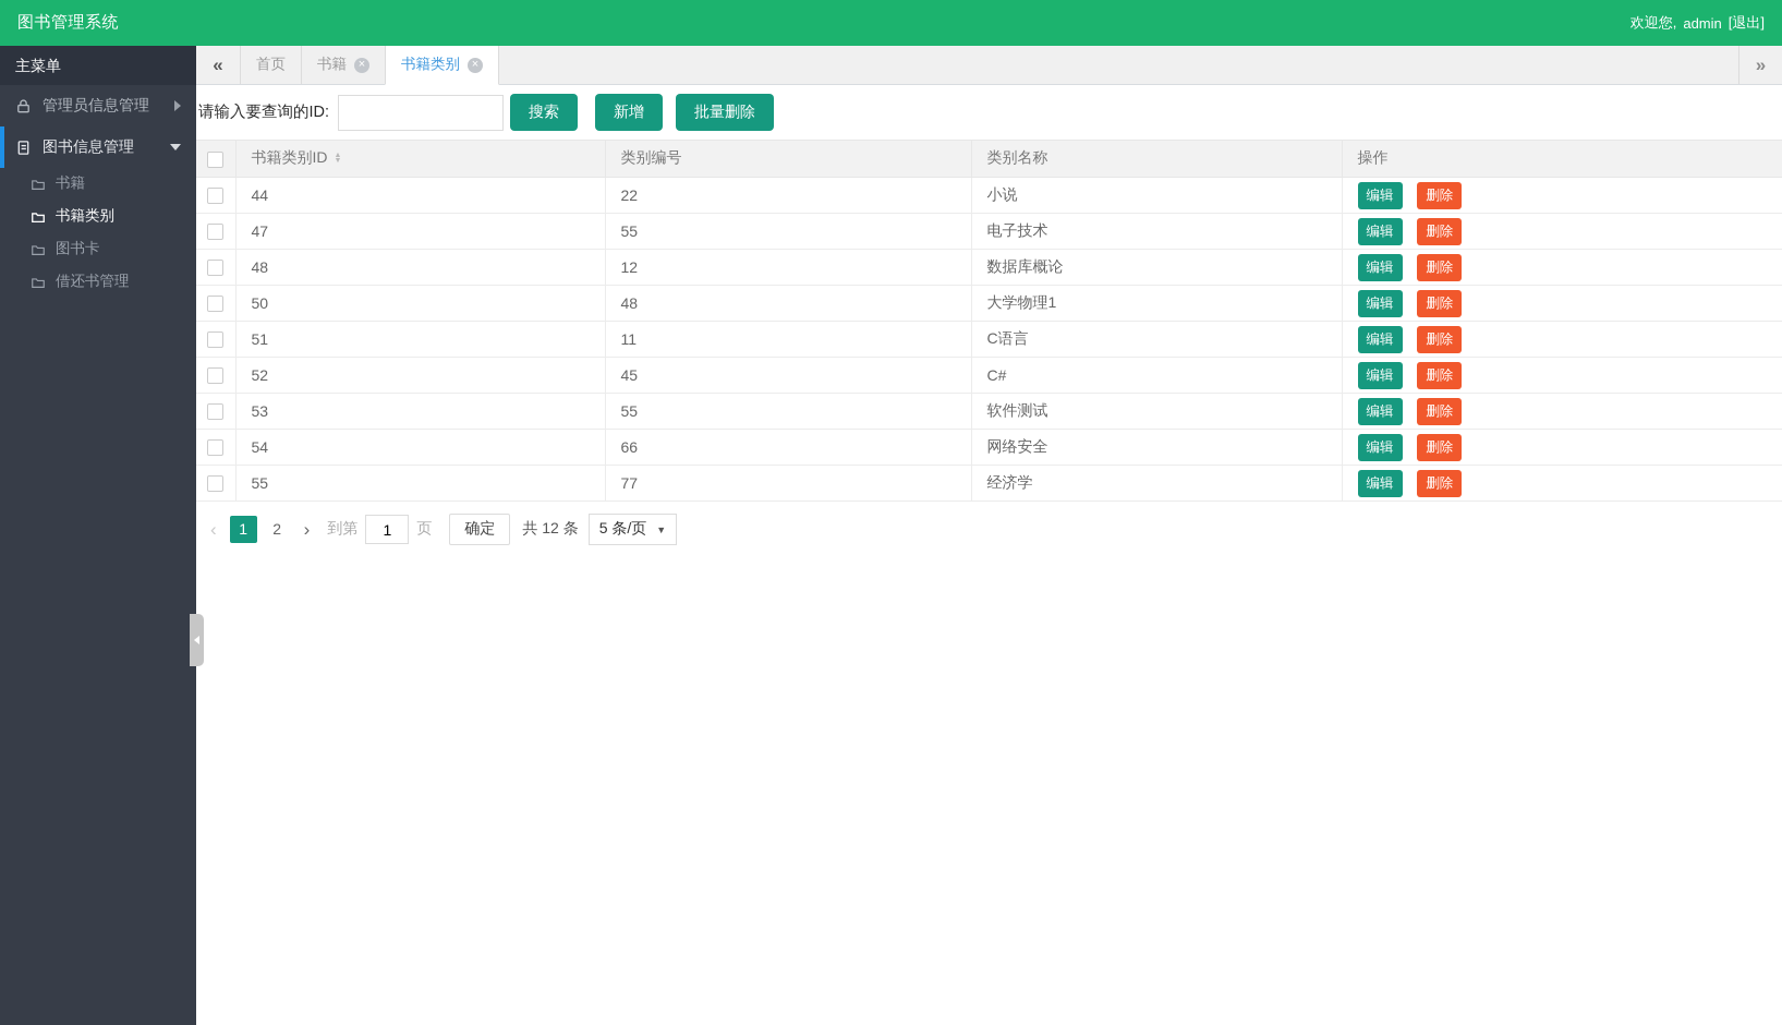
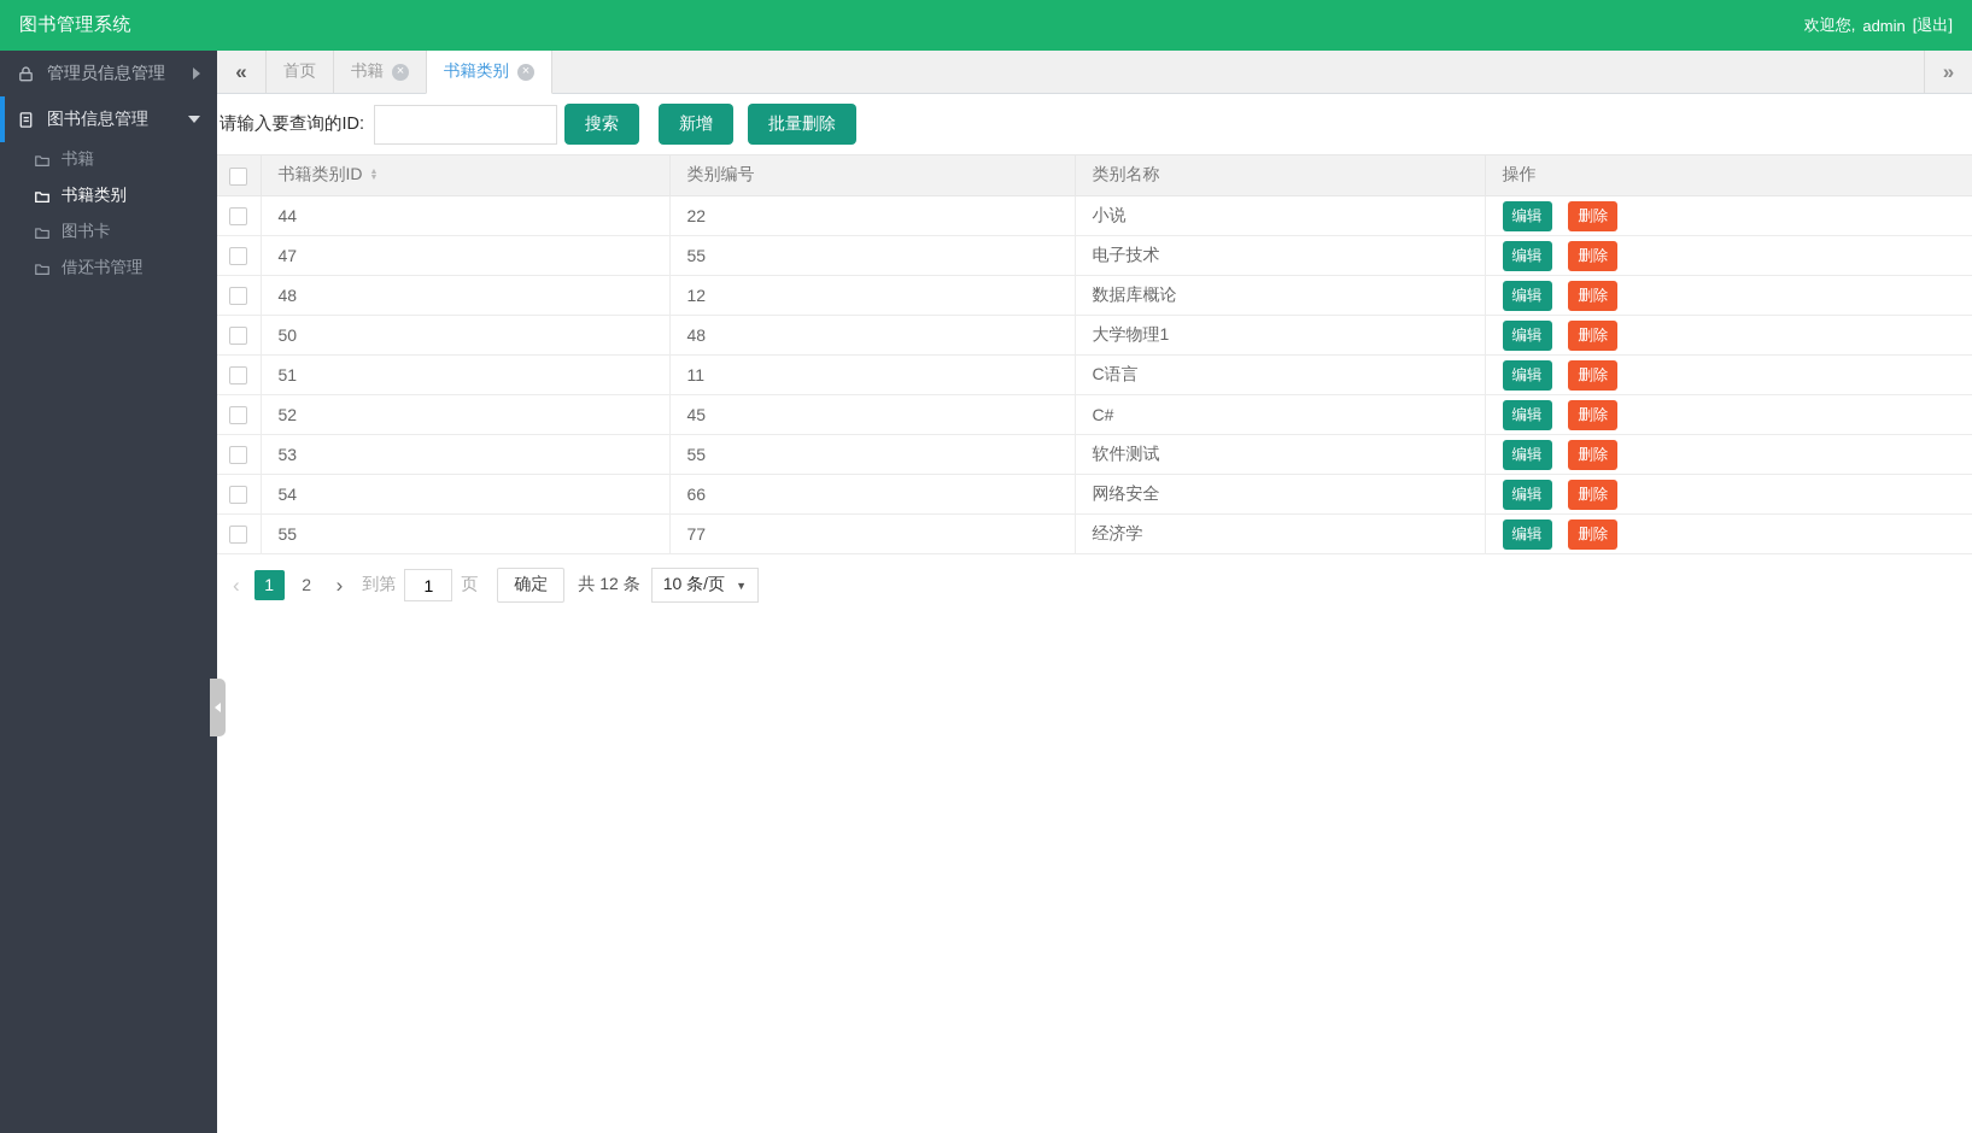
  图书管理系统
  欢迎您,
  admin
  [退出]
- 主菜单
  管理员信息管理
  图书信息管理
  书籍
  书籍类别
  图书卡
  借还书管理
  «
  首页
  书籍
  ×
  书籍类别
  ×
  »
  请输入要查询的ID:
  搜索
  新增
  批量删除
  	书籍类别ID	类别编号	类别名称	操作
  	44	22	小说	编辑 删除
  	47	55	电子技术	编辑 删除
  	48	12	数据库概论	编辑 删除
  	50	48	大学物理1	编辑 删除
  	51	11	C语言	编辑 删除
  	52	45	C#	编辑 删除
  	53	55	软件测试	编辑 删除
  	54	66	网络安全	编辑 删除
  	55	77	经济学	编辑 删除
  ‹
  1
  2
  ›
  到第
  1
  页
  确定
  共 12 条
- 5 条/页
+ 10 条/页
  ▼
